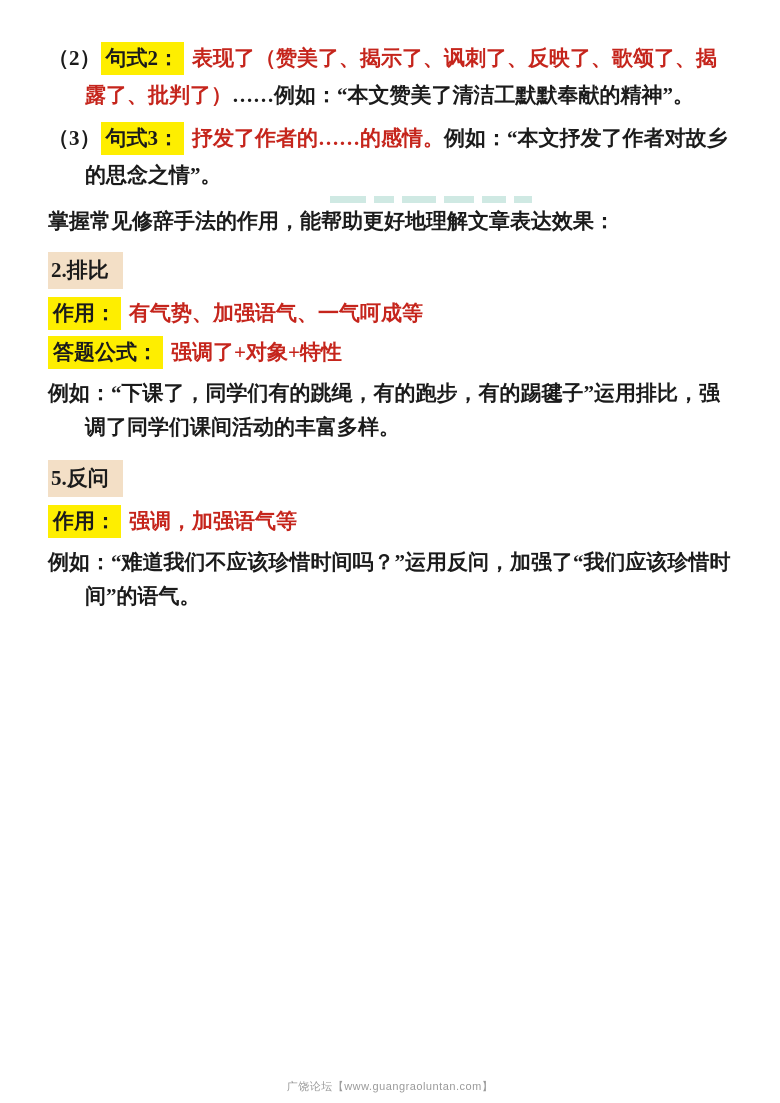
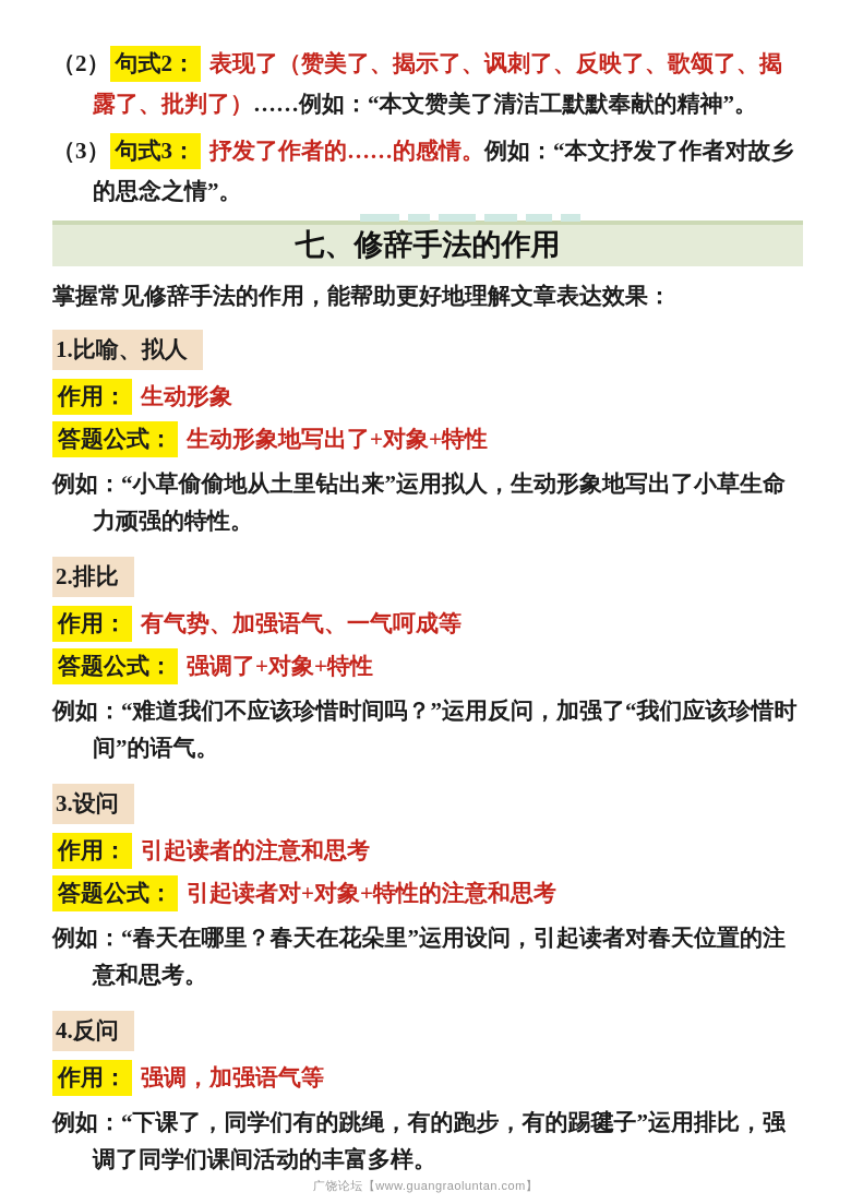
  （2） 句式2： 表现了（赞美了、揭示了、讽刺了、反映了、歌颂了、揭露了、批判了）……例如：“本文赞美了清洁工默默奉献的精神”。
  （3） 句式3： 抒发了作者的……的感情。例如：“本文抒发了作者对故乡的思念之情”。
+ 七、修辞手法的作用
  掌握常见修辞手法的作用，能帮助更好地理解文章表达效果：
+ 1.比喻、拟人
+ 作用： 生动形象
+ 答题公式： 生动形象地写出了+对象+特性
+ 例如：“小草偷偷地从土里钻出来”运用拟人，生动形象地写出了小草生命力顽强的特性。
  2.排比
  作用： 有气势、加强语气、一气呵成等
  答题公式： 强调了+对象+特性
- 例如：“下课了，同学们有的跳绳，有的跑步，有的踢毽子”运用排比，强调了同学们课间活动的丰富多样。
+ 例如：“难道我们不应该珍惜时间吗？”运用反问，加强了“我们应该珍惜时间”的语气。
+ 3.设问
+ 作用： 引起读者的注意和思考
+ 答题公式： 引起读者对+对象+特性的注意和思考
+ 例如：“春天在哪里？春天在花朵里”运用设问，引起读者对春天位置的注意和思考。
- 5.反问
+ 4.反问
  作用： 强调，加强语气等
- 例如：“难道我们不应该珍惜时间吗？”运用反问，加强了“我们应该珍惜时间”的语气。
+ 例如：“下课了，同学们有的跳绳，有的跑步，有的踢毽子”运用排比，强调了同学们课间活动的丰富多样。
  广饶论坛【www.guangraoluntan.com】
